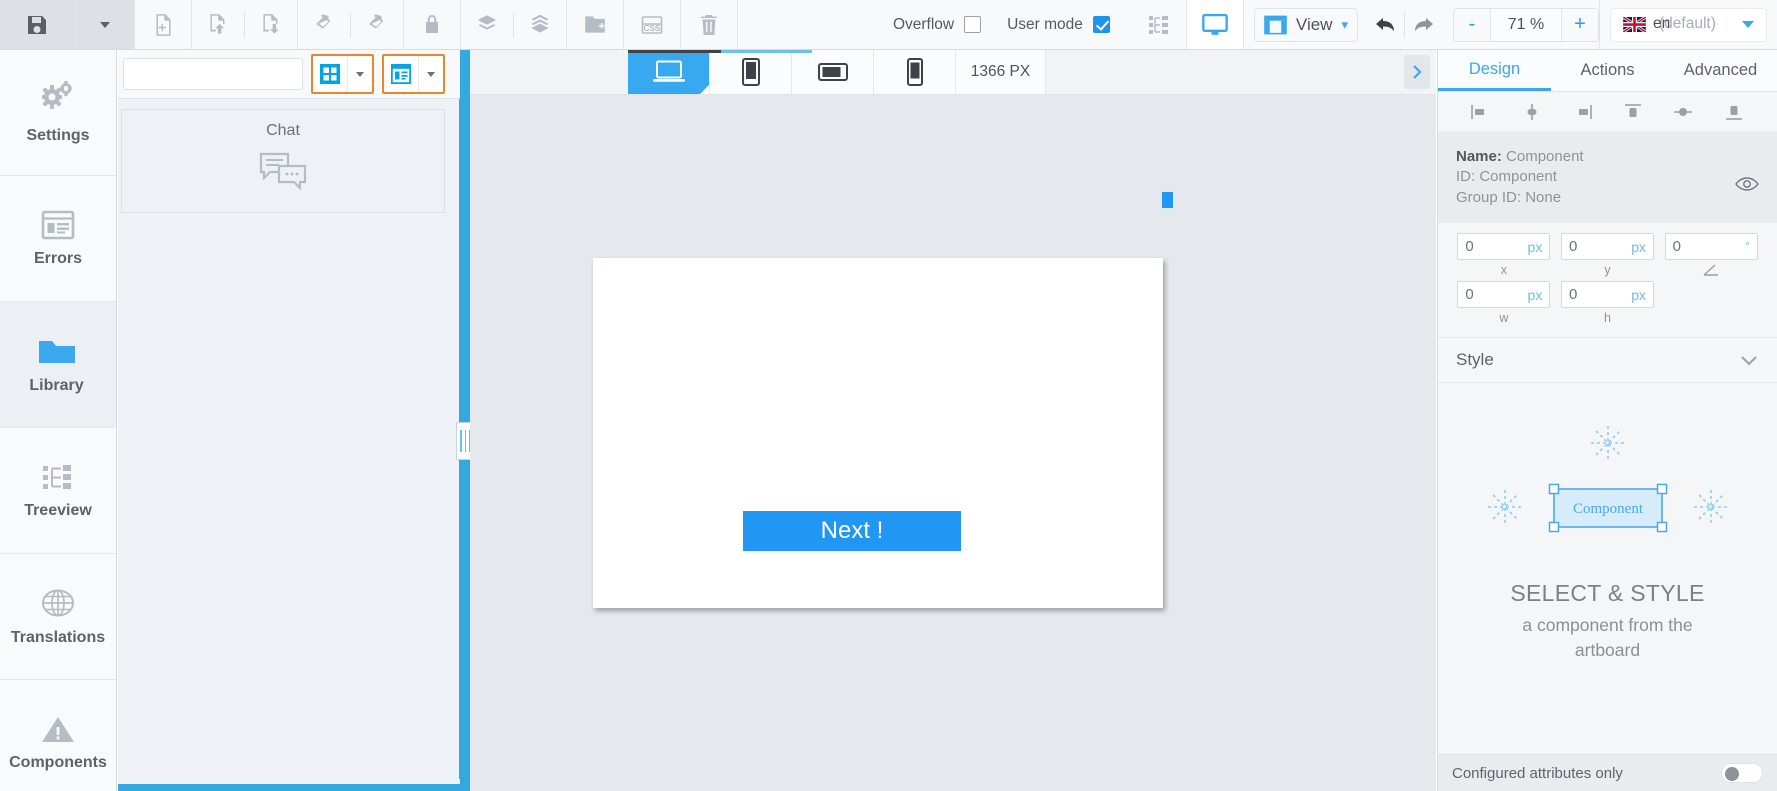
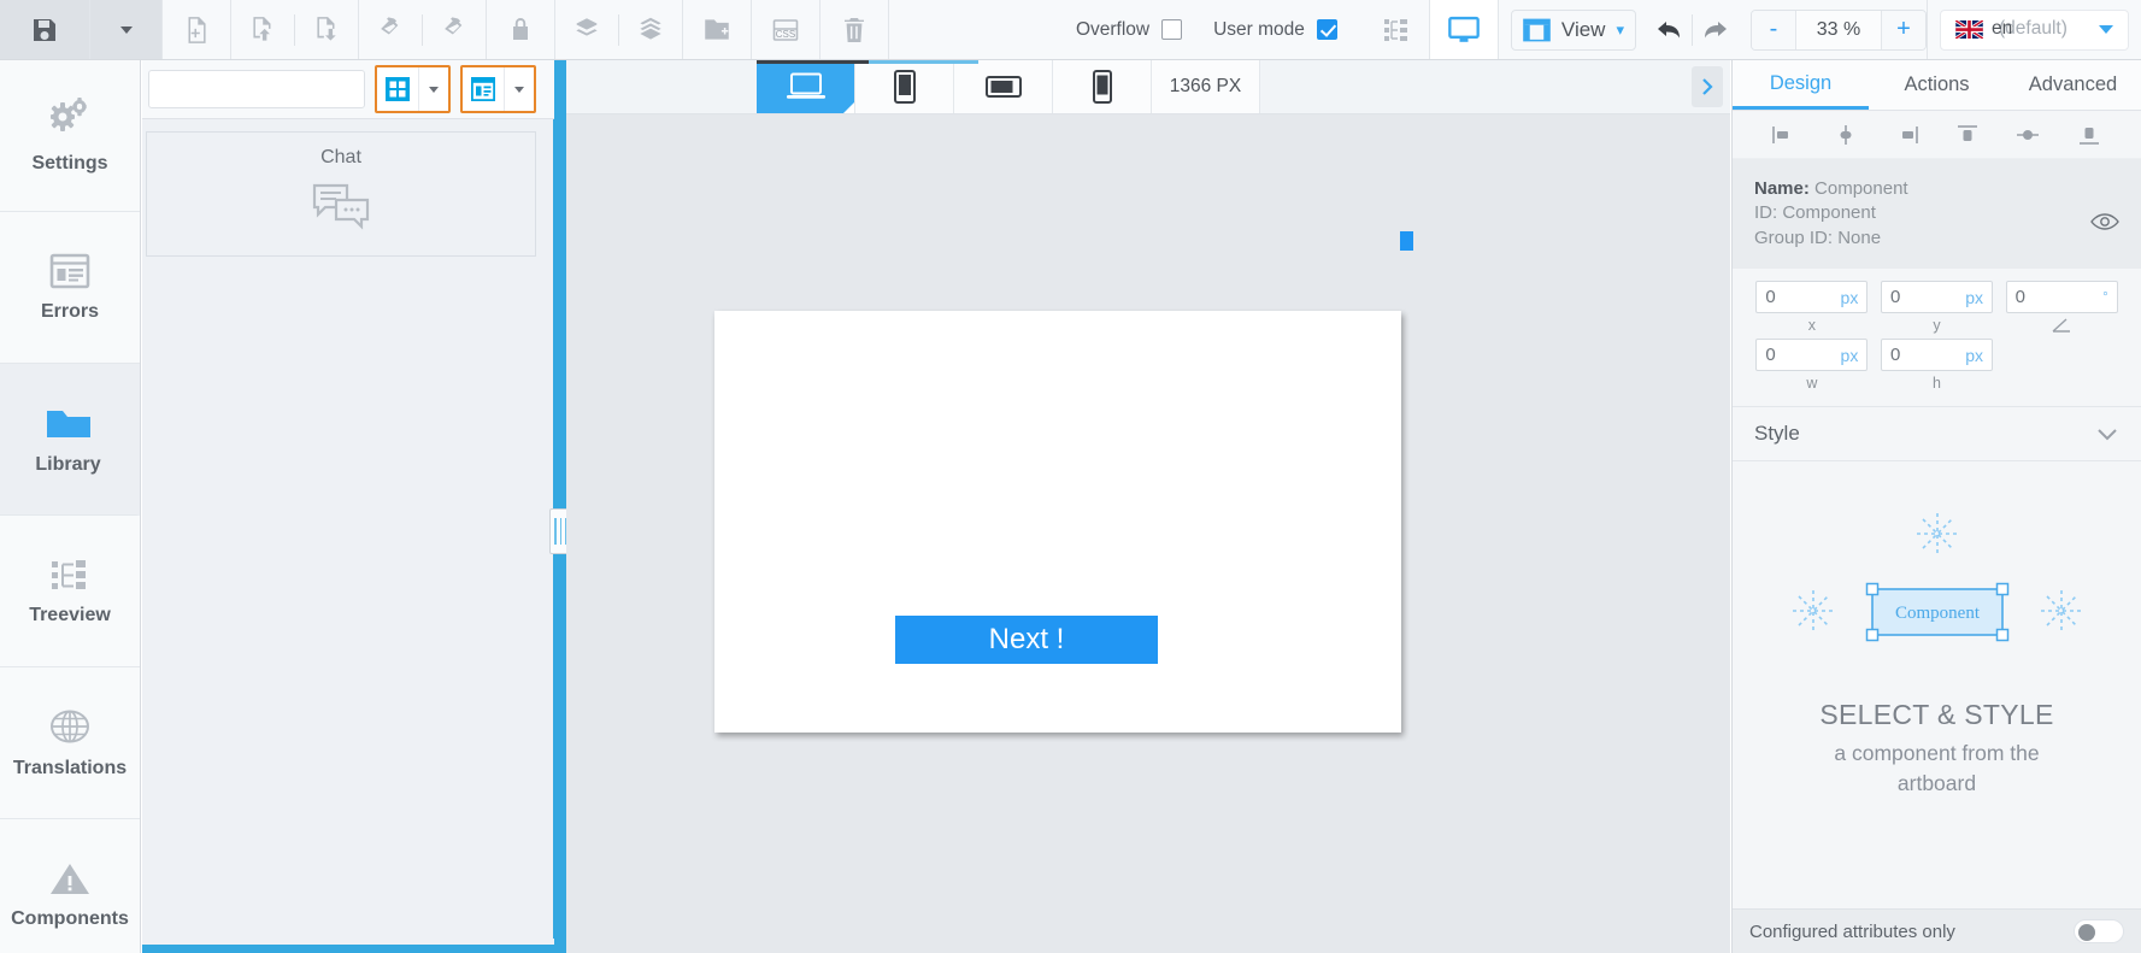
  CSS
  Overflow
  User mode
  View
  ▾
  -
- 71 %
+ 33 %
  +
  (default)
  en
  Settings
  Errors
  Library
  Treeview
  Translations
  Components
  Chat
  1366 PX
  Next !
  Design
  Actions
  Advanced
  Name: Component
  ID: Component
  Group ID: None
  0
  px
  x
  0
  px
  y
  0
  °
  0
  px
  w
  0
  px
  h
  Style
  Component
  SELECT & STYLE
  a component from the
  artboard
  Configured attributes only
